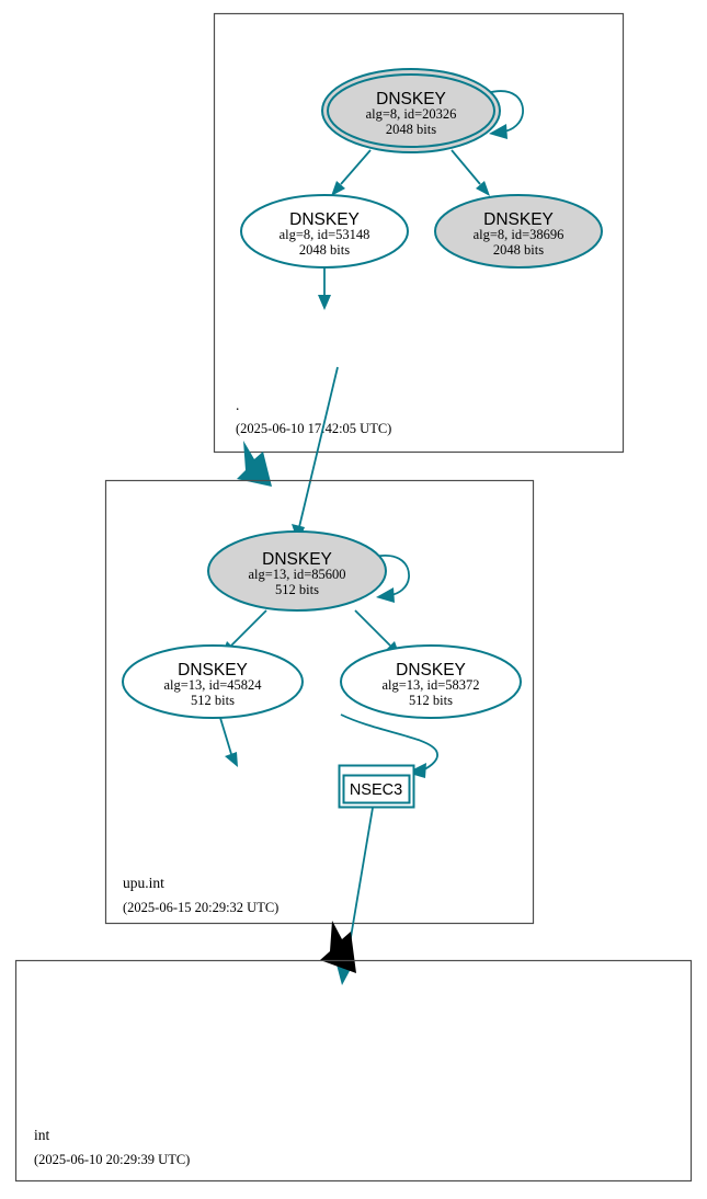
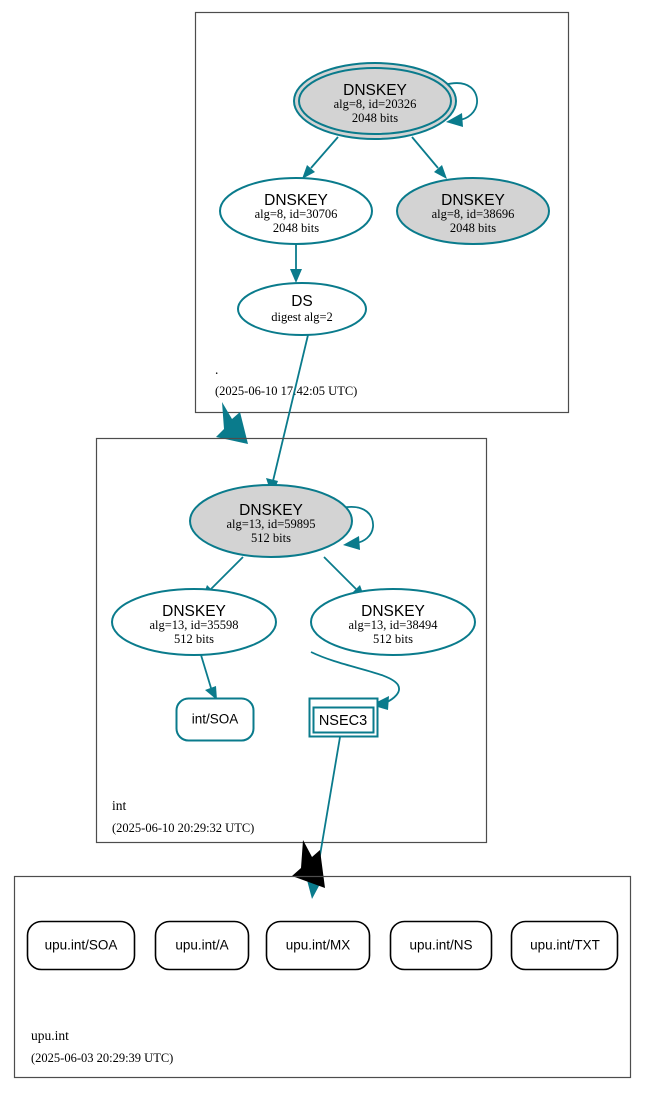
  DNSKEY
  alg=8, id=20326
  2048 bits
  DNSKEY
- alg=8, id=53148
+ alg=8, id=30706
  2048 bits
  DNSKEY
  alg=8, id=38696
  2048 bits
+ DS
+ digest alg=2
  .
  (2025-06-10 1742:05 UTC)
  DNSKEY
- alg=13, id=85600
+ alg=13, id=59895
  512 bits
  DNSKEY
- alg=13, id=45824
+ alg=13, id=35598
  512 bits
  DNSKEY
- alg=13, id=58372
+ alg=13, id=38494
  512 bits
+ int/SOA
  NSEC3
- upu.int
+ int
- (2025-06-15 20:29:32 UTC)
+ (2025-06-10 20:29:32 UTC)
+ upu.int/SOA
+ upu.int/A
+ upu.int/MX
+ upu.int/NS
+ upu.int/TXT
- int
+ upu.int
- (2025-06-10 20:29:39 UTC)
+ (2025-06-03 20:29:39 UTC)
